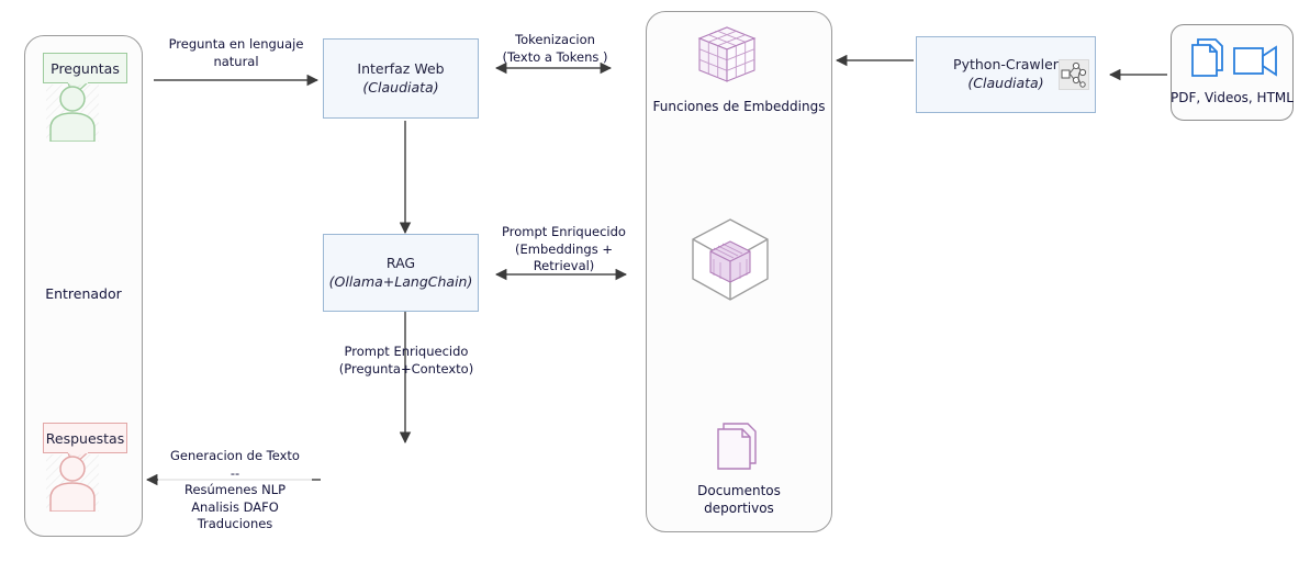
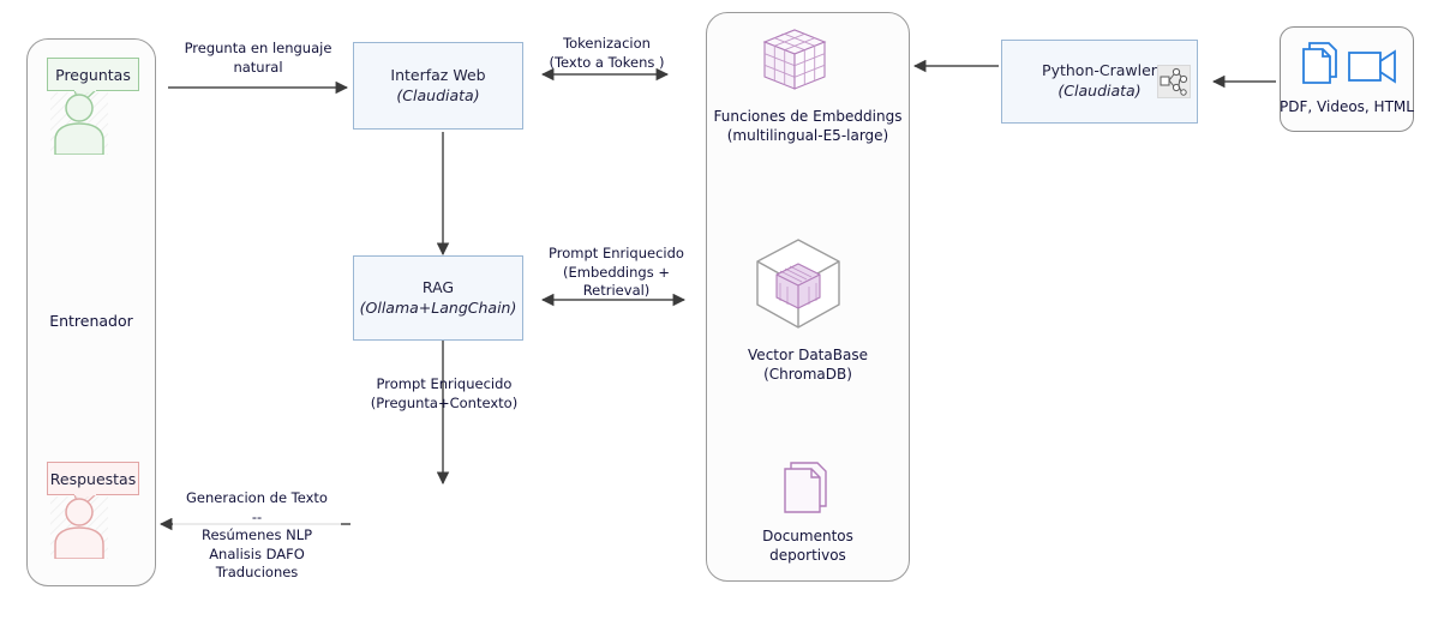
  Entrenador
  Preguntas
  Respuestas
  Interfaz Web
  (Claudiata)
  RAG
  (Ollama+LangChain)
  Pregunta en lenguaje
  natural
  Tokenizacion
  (Texto a Tokens )
  Prompt Enriquecido
  (Embeddings + Retrieval)
  Prompt Enriquecido
  (Pregunta+Contexto)
  Generacion de Texto
  --
  Resúmenes NLP
  Analisis DAFO
  Traduciones
  Funciones de Embeddings
+ (multilingual-E5-large)
+ Vector DataBase
+ (ChromaDB)
  Documentos
  deportivos
  Python-Crawler
  (Claudiata)
  PDF, Videos, HTML
